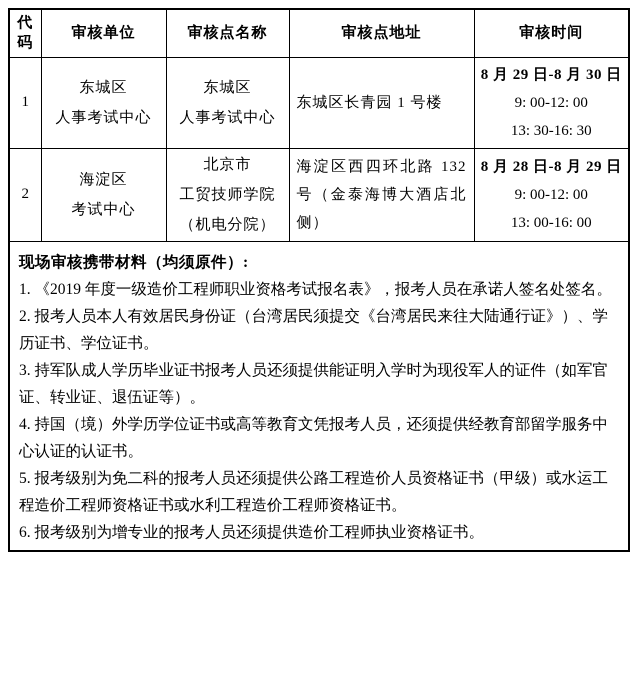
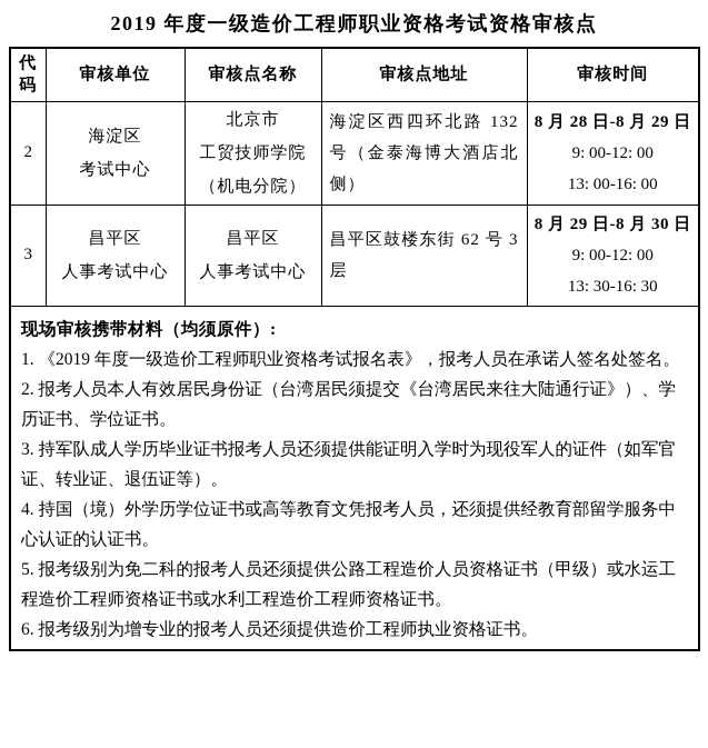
+ 2019 年度一级造价工程师职业资格考试资格审核点
  代码	审核单位	审核点名称	审核点地址	审核时间
- 1	东城区 人事考试中心	东城区 人事考试中心	东城区长青园 1 号楼	8 月 29 日-8 月 30 日 9: 00-12: 00 13: 30-16: 30
  2	海淀区 考试中心	北京市 工贸技师学院 （机电分院）	海淀区西四环北路 132 号（金泰海博大酒店北侧）	8 月 28 日-8 月 29 日 9: 00-12: 00 13: 00-16: 00
+ 3	昌平区 人事考试中心	昌平区 人事考试中心	昌平区鼓楼东街 62 号 3 层	8 月 29 日-8 月 30 日 9: 00-12: 00 13: 30-16: 30
  现场审核携带材料（均须原件）: 1. 《2019 年度一级造价工程师职业资格考试报名表》，报考人员在承诺人签名处签名。 2. 报考人员本人有效居民身份证（台湾居民须提交《台湾居民来往大陆通行证》）、学历证书、学位证书。 3. 持军队成人学历毕业证书报考人员还须提供能证明入学时为现役军人的证件（如军官证、转业证、退伍证等）。 4. 持国（境）外学历学位证书或高等教育文凭报考人员，还须提供经教育部留学服务中心认证的认证书。 5. 报考级别为免二科的报考人员还须提供公路工程造价人员资格证书（甲级）或水运工程造价工程师资格证书或水利工程造价工程师资格证书。 6. 报考级别为增专业的报考人员还须提供造价工程师执业资格证书。
